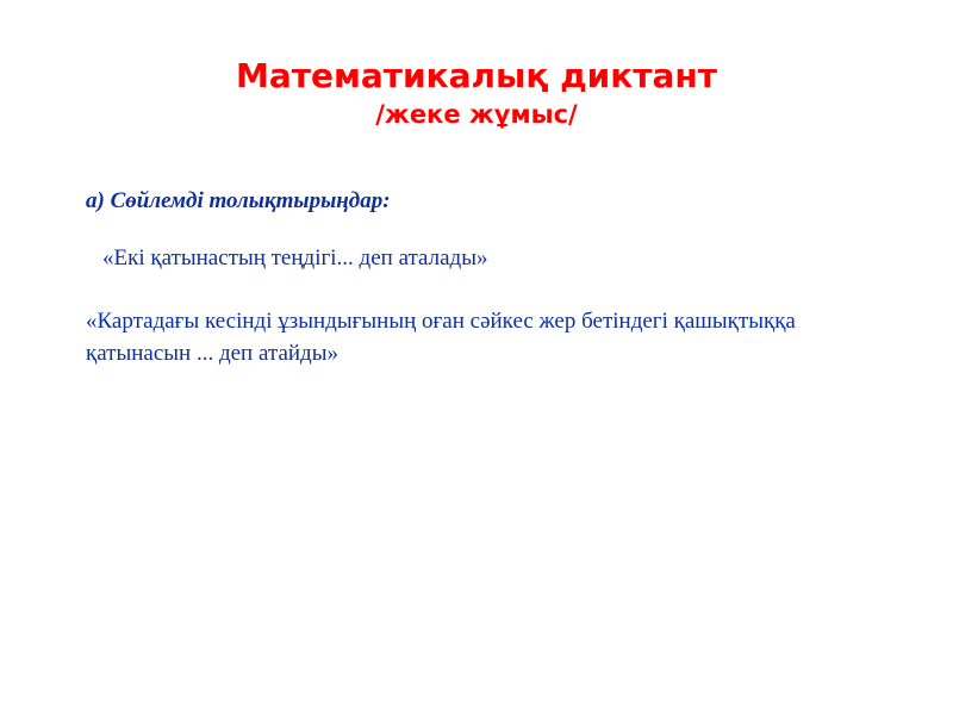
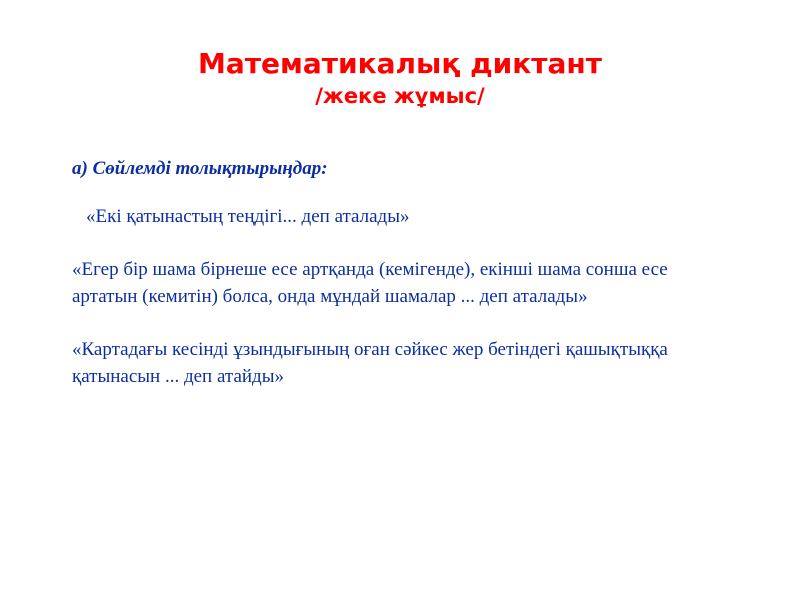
  Математикалық диктант
  /жеке жұмыс/
  а) Сөйлемді толықтырыңдар:
  «Екі қатынастың теңдігі... деп аталады»
+ «Егер бір шама бірнеше есе артқанда (кемігенде), екінші шама сонша есе артатын (кемитін) болса, онда мұндай шамалар ... деп аталады»
  «Картадағы кесінді ұзындығының оған сәйкес жер бетіндегі қашықтыққа қатынасын ... деп атайды»
